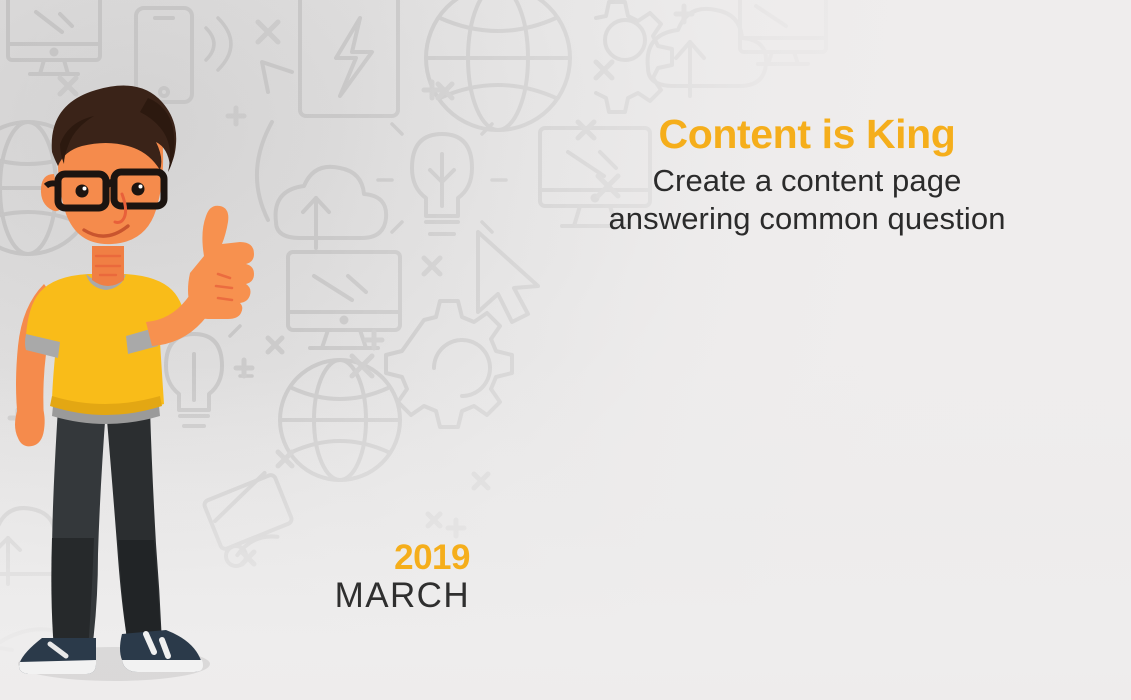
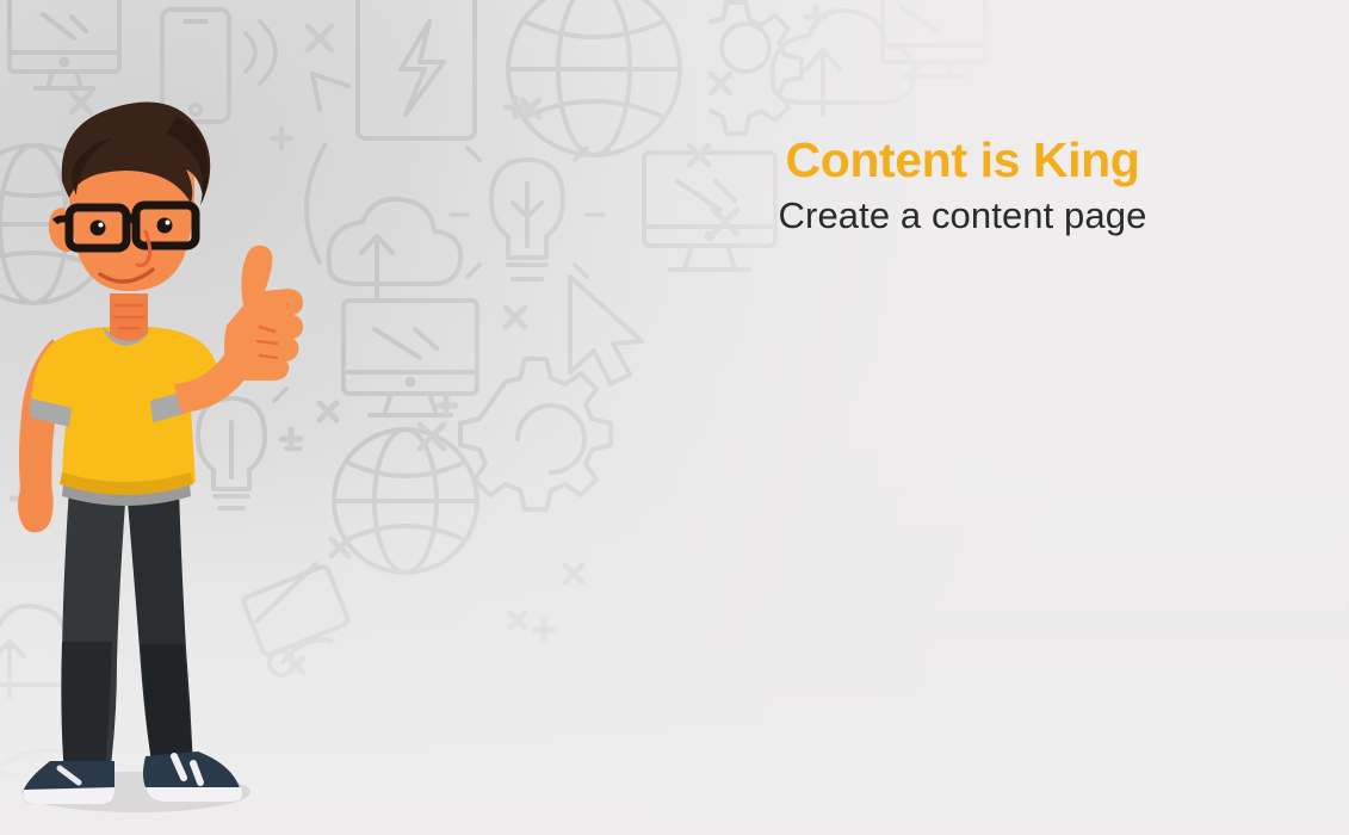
  Content is King
  Create a content page
- answering common question
- 2019
- MARCH
